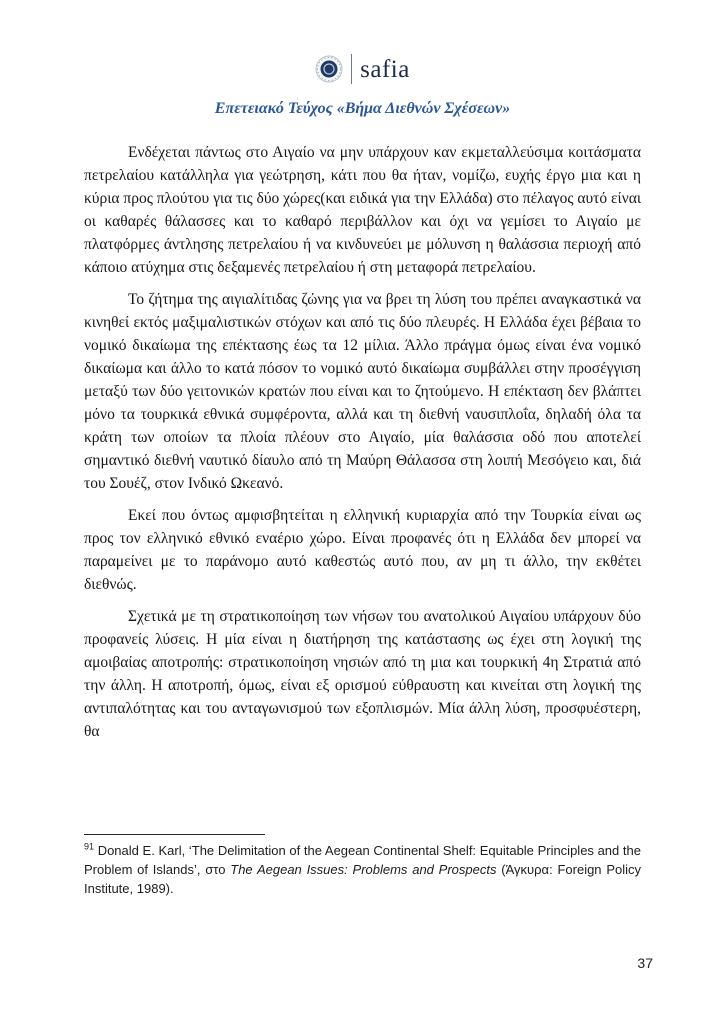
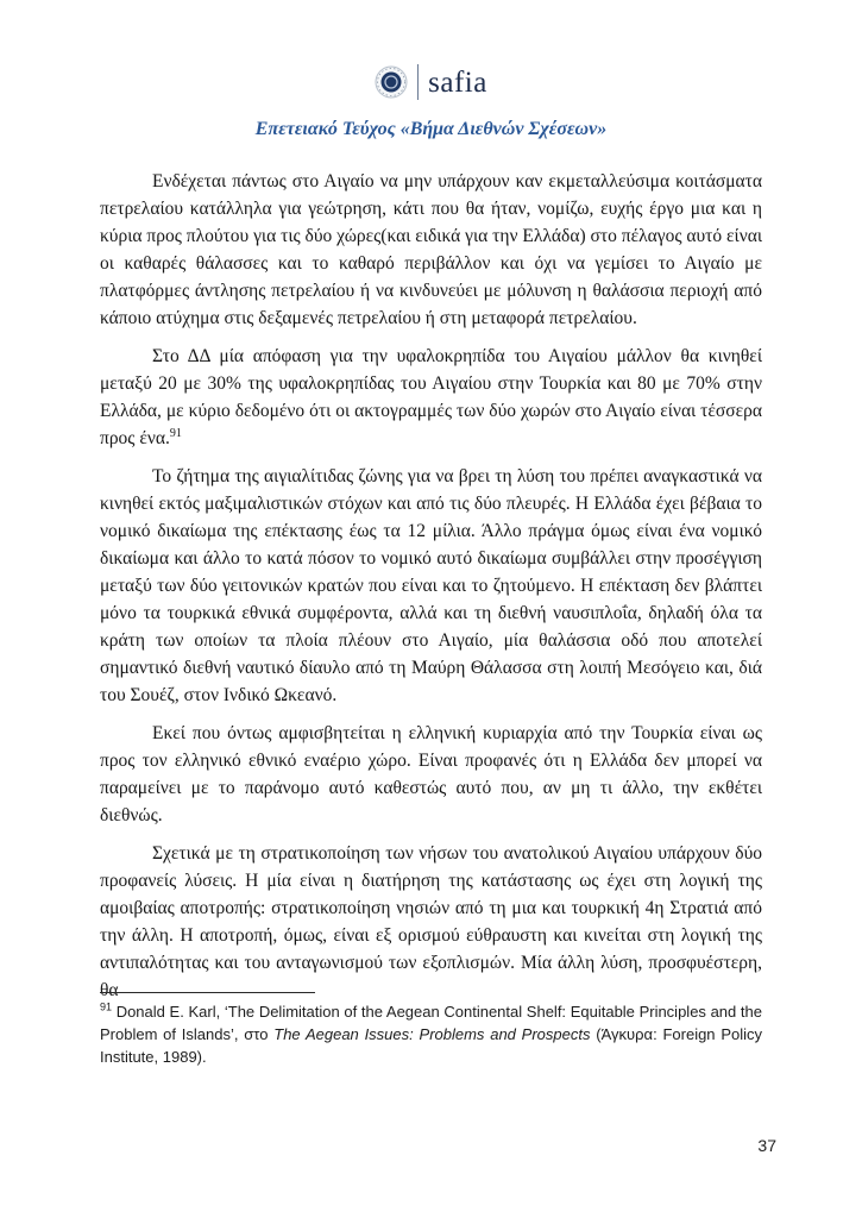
  safia
  Επετειακό Τεύχος «Βήμα Διεθνών Σχέσεων»
  Ενδέχεται πάντως στο Αιγαίο να μην υπάρχουν καν εκμεταλλεύσιμα κοιτάσματα πετρελαίου κατάλληλα για γεώτρηση, κάτι που θα ήταν, νομίζω, ευχής έργο μια και η κύρια προς πλούτου για τις δύο χώρες(και ειδικά για την Ελλάδα) στο πέλαγος αυτό είναι οι καθαρές θάλασσες και το καθαρό περιβάλλον και όχι να γεμίσει το Αιγαίο με πλατφόρμες άντλησης πετρελαίου ή να κινδυνεύει με μόλυνση η θαλάσσια περιοχή από κάποιο ατύχημα στις δεξαμενές πετρελαίου ή στη μεταφορά πετρελαίου.
+ Στο ΔΔ μία απόφαση για την υφαλοκρηπίδα του Αιγαίου μάλλον θα κινηθεί μεταξύ 20 με 30% της υφαλοκρηπίδας του Αιγαίου στην Τουρκία και 80 με 70% στην Ελλάδα, με κύριο δεδομένο ότι οι ακτογραμμές των δύο χωρών στο Αιγαίο είναι τέσσερα προς ένα.91
  Το ζήτημα της αιγιαλίτιδας ζώνης για να βρει τη λύση του πρέπει αναγκαστικά να κινηθεί εκτός μαξιμαλιστικών στόχων και από τις δύο πλευρές. Η Ελλάδα έχει βέβαια το νομικό δικαίωμα της επέκτασης έως τα 12 μίλια. Άλλο πράγμα όμως είναι ένα νομικό δικαίωμα και άλλο το κατά πόσον το νομικό αυτό δικαίωμα συμβάλλει στην προσέγγιση μεταξύ των δύο γειτονικών κρατών που είναι και το ζητούμενο. Η επέκταση δεν βλάπτει μόνο τα τουρκικά εθνικά συμφέροντα, αλλά και τη διεθνή ναυσιπλοΐα, δηλαδή όλα τα κράτη των οποίων τα πλοία πλέουν στο Αιγαίο, μία θαλάσσια οδό που αποτελεί σημαντικό διεθνή ναυτικό δίαυλο από τη Μαύρη Θάλασσα στη λοιπή Μεσόγειο και, διά του Σουέζ, στον Ινδικό Ωκεανό.
  Εκεί που όντως αμφισβητείται η ελληνική κυριαρχία από την Τουρκία είναι ως προς τον ελληνικό εθνικό εναέριο χώρο. Είναι προφανές ότι η Ελλάδα δεν μπορεί να παραμείνει με το παράνομο αυτό καθεστώς αυτό που, αν μη τι άλλο, την εκθέτει διεθνώς.
  Σχετικά με τη στρατικοποίηση των νήσων του ανατολικού Αιγαίου υπάρχουν δύο προφανείς λύσεις. Η μία είναι η διατήρηση της κατάστασης ως έχει στη λογική της αμοιβαίας αποτροπής: στρατικοποίηση νησιών από τη μια και τουρκική 4η Στρατιά από την άλλη. Η αποτροπή, όμως, είναι εξ ορισμού εύθραυστη και κινείται στη λογική της αντιπαλότητας και του ανταγωνισμού των εξοπλισμών. Μία άλλη λύση, προσφυέστερη, θα
  91 Donald E. Karl, ‘The Delimitation of the Aegean Continental Shelf: Equitable Principles and the Problem of Islands’, στο The Aegean Issues: Problems and Prospects (Άγκυρα: Foreign Policy Institute, 1989).
  37
